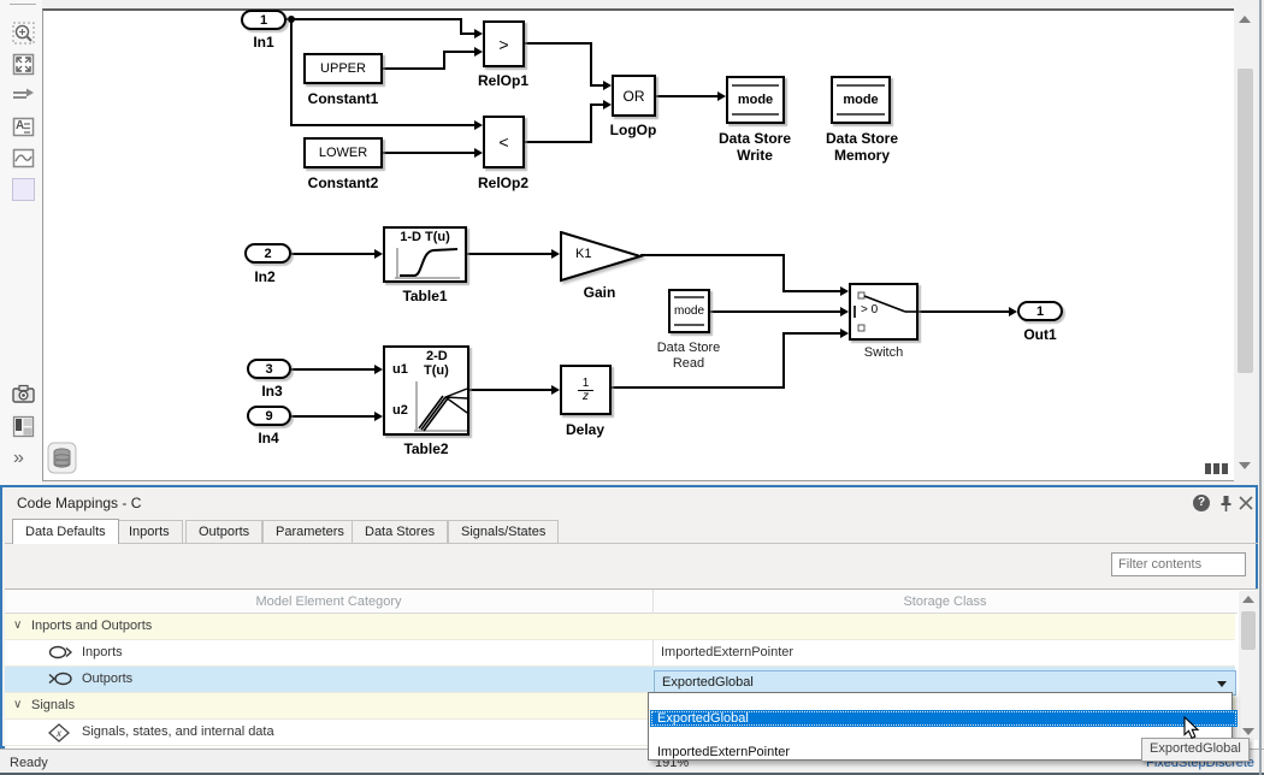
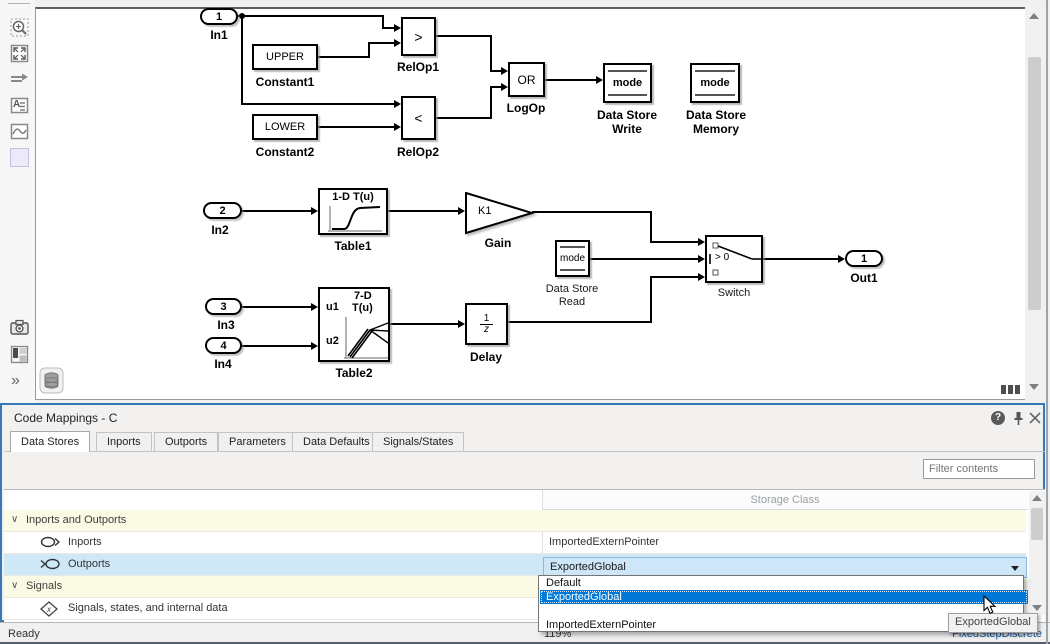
  A
  »
  1
  In1
  UPPER
  Constant1
  LOWER
  Constant2
  >
  RelOp1
  <
  RelOp2
  OR
  LogOp
  mode
  Data Store
  Write
  mode
  Data Store
  Memory
  2
  In2
  1-D T(u)
  Table1
  K1
  Gain
  mode
  Data Store
  Read
  3
  In3
- 9
+ 4
  In4
  u1
  u2
- 2-D
+ 7-D
  T(u)
  Table2
  1
  z
  Delay
  > 0
  Switch
  1
  Out1
  Code Mappings - C
  ?
- Data Defaults
+ Data Stores
  Inports
  Outports
  Parameters
- Data Stores
+ Data Defaults
  Signals/States
  Filter contents
- Model Element Category
  Storage Class
  ∨
  Inports and Outports
  Inports
  ImportedExternPointer
  Outports
  ∨
  Signals
  x
  Signals, states, and internal data
  ExportedGlobal
+ Default
  ExportedGlobal
  ImportedExternPointer
  ExportedGlobal
  Ready
- 191%
+ 119%
  FixedStepDiscrete
